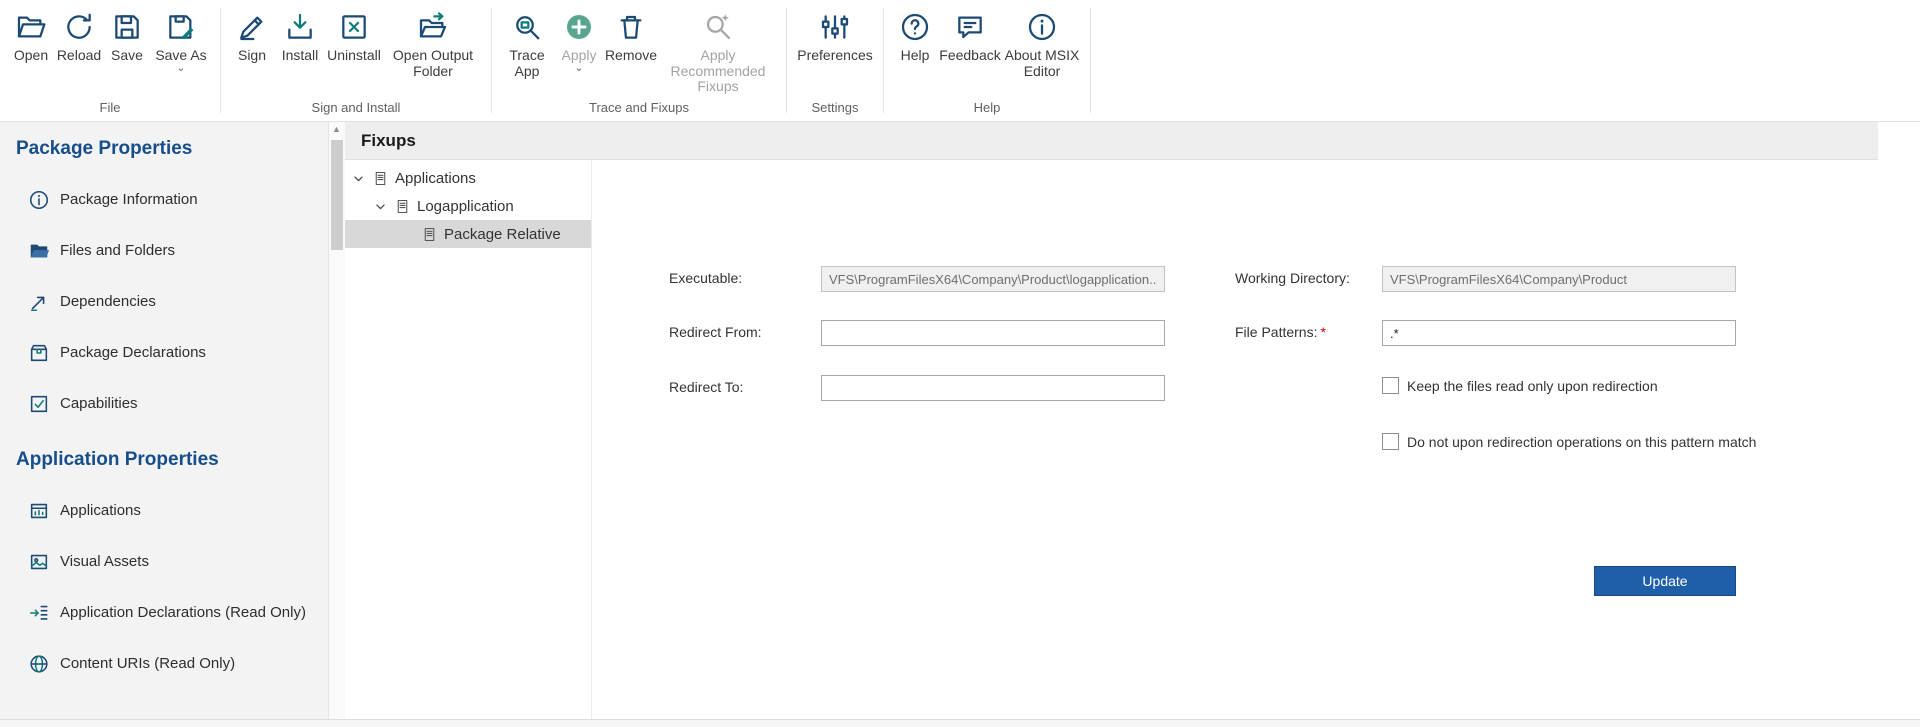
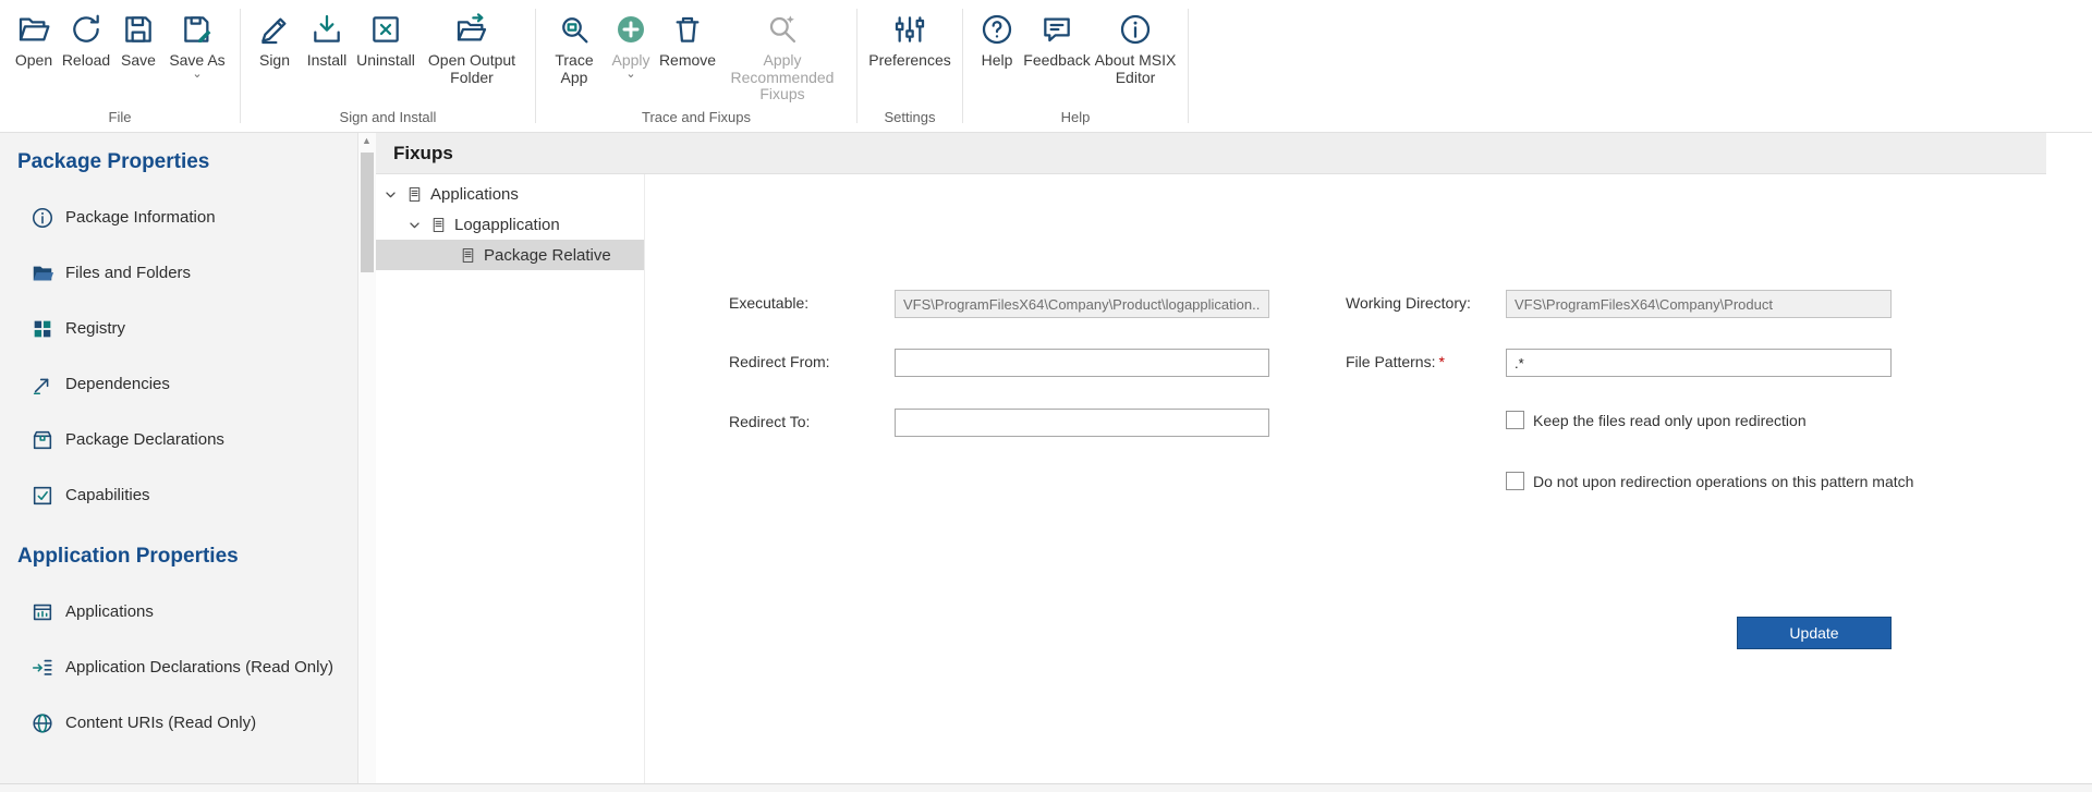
  Open
  Reload
  Save
  Save As
  ⌄
  File
  Sign
  Install
  Uninstall
  Open Output Folder
  Sign and Install
  Trace App
  Apply
  ⌄
  Remove
  Apply Recommended Fixups
  Trace and Fixups
  Preferences
  Settings
  Help
  Feedback
  About MSIX Editor
  Help
  Package Properties
  Package Information
  Files and Folders
+ Registry
  Dependencies
  Package Declarations
  Capabilities
  Application Properties
  Applications
- Visual Assets
  Application Declarations (Read Only)
  Content URIs (Read Only)
  ▲
  Fixups
  Applications
  Logapplication
  Package Relative
  Executable:
  VFS\ProgramFilesX64\Company\Product\logapplication..
  Working Directory:
  VFS\ProgramFilesX64\Company\Product
  Redirect From:
  File Patterns: *
  .*
  Redirect To:
  Keep the files read only upon redirection
  Do not upon redirection operations on this pattern match
  Update
